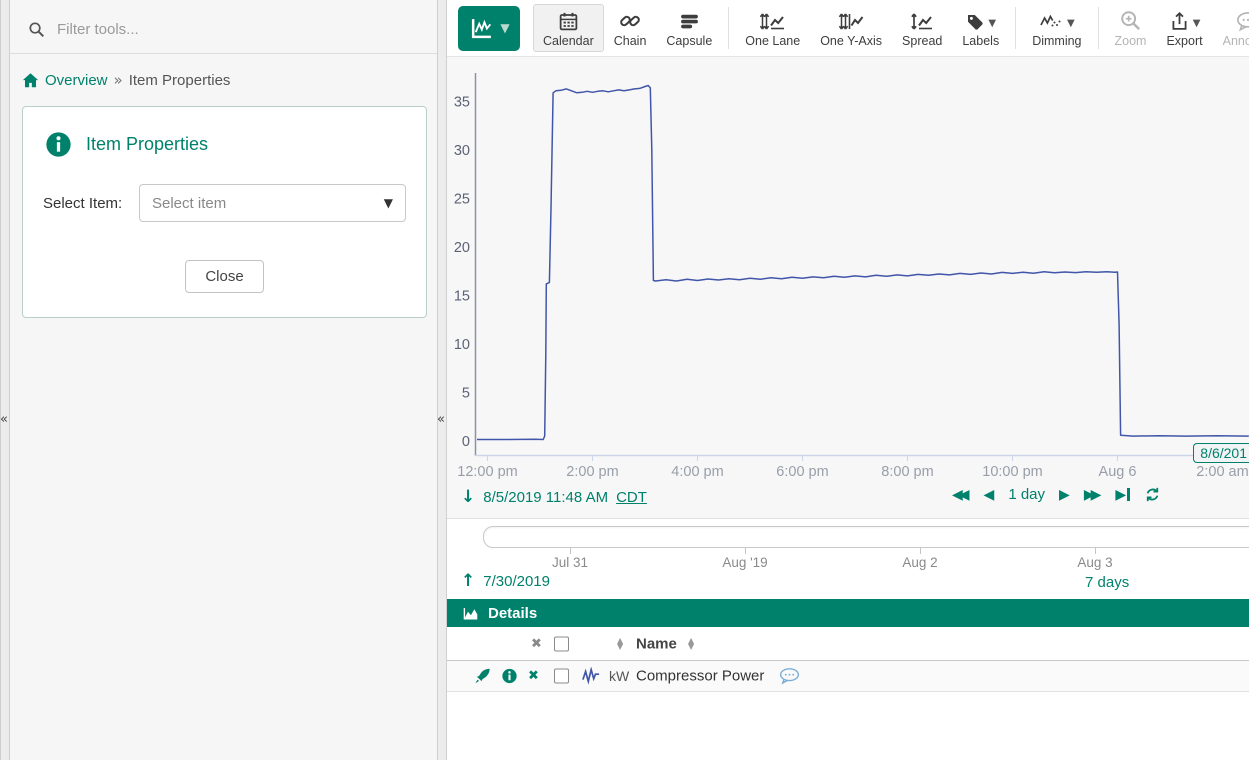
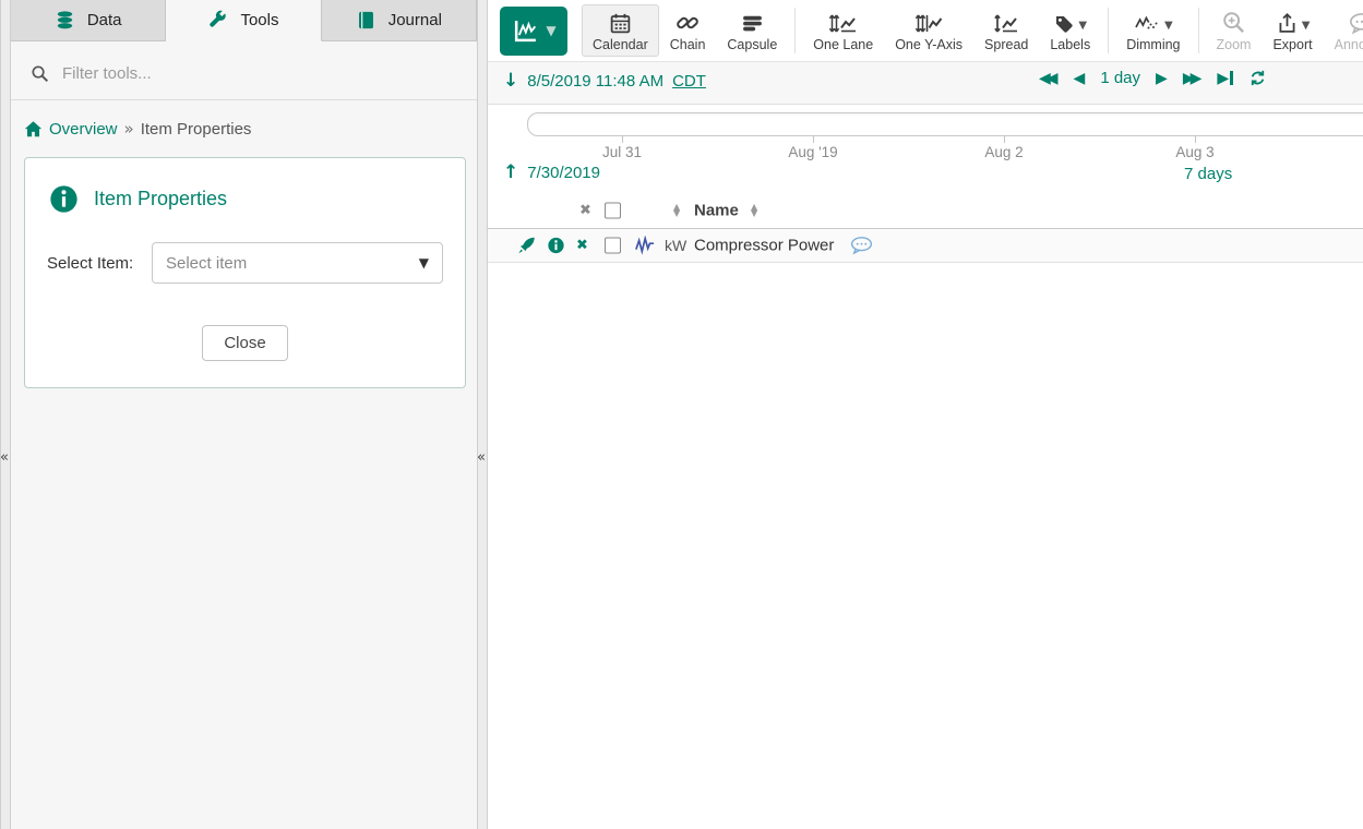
  «
+ Data
+ Tools
+ Journal
  Filter tools...
  Overview
  »
  Item Properties
  Item Properties
  Select Item:
  Select item
  ▼
  Close
  «
  ▼
  Calendar
  Chain
  Capsule
  One Lane
  One Y-Axis
  Spread
  ▼
  Labels
  ▼
  Dimming
  Zoom
  ▼
  Export
- 12:00 pm
- 2:00 pm
- 4:00 pm
- 6:00 pm
- 8:00 pm
- 10:00 pm
- Aug 6
- 2:00 am
- 0
- 5
- 10
- 15
- 20
- 25
- 30
- 35
- 8/6/201
  ↓
  8/5/2019 11:48 AM
  CDT
  ◀◀
  ◀
  1 day
  ▶
  ▶▶
  ▶
  Jul 31
  Aug '19
  Aug 2
  Aug 3
  ↑
  7/30/2019
  7 days
- Details
  ✖
  ▲
  ▼
  Name
  ▲
  ▼
  ✖
  kW
  Compressor Power
